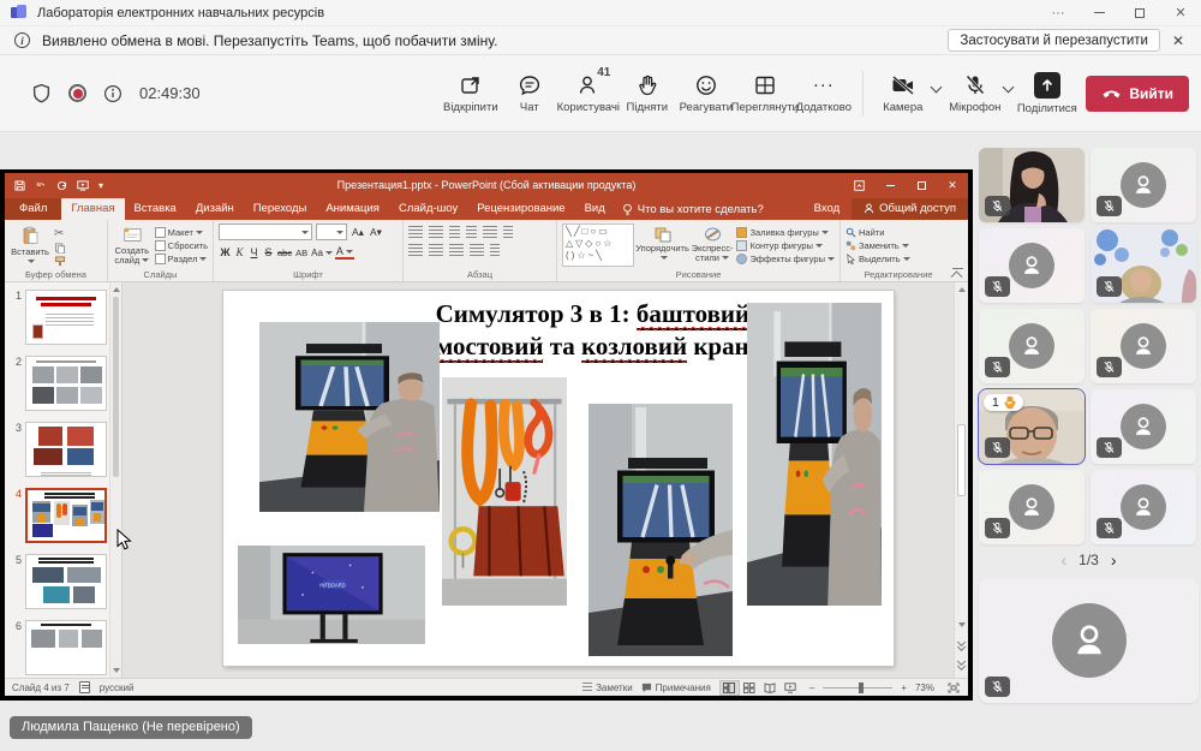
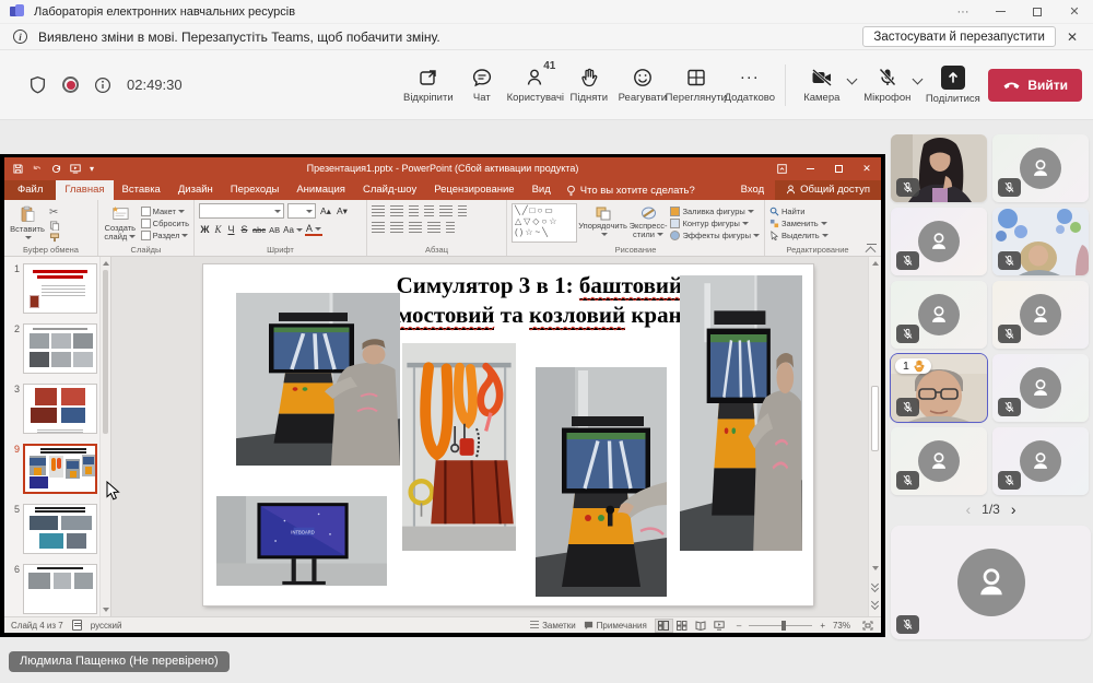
  Лабораторія електронних навчальних ресурсів
  ···
  ✕
  i
- Виявлено обмена в мові. Перезапустіть Teams, щоб побачити зміну.
+ Виявлено зміни в мові. Перезапустіть Teams, щоб побачити зміну.
  Застосувати й перезапустити
  ✕
  02:49:30
  Відкріпити
  Чат
  41
  Користувачі
  Підняти
  Реагувати
  Переглянути
  ···
  Додатково
  Камера
  Мікрофон
  Поділитися
  Вийти
  ▾
  Презентация1.pptx - PowerPoint (Сбой активации продукта)
  ✕
  Файл
  Главная
  Вставка
  Дизайн
  Переходы
  Анимация
  Слайд-шоу
  Рецензирование
  Вид
  Что вы хотите сделать?
  Вход
  Общий доступ
  Вставить
  ✂
  Буфер обмена
  Создать слайд
  Макет
  Сбросить
  Раздел
  Слайды
  А▴
  А▾
  Ж
  К
  Ч
  S
  abc
  АВ
  Aa
  А
  Шрифт
  Абзац
  ╲╱□○▭
  △▽◇○☆
  ()☆~╲
  Упорядочить
  Экспресс-стили
  Заливка фигуры
  Контур фигуры
  Эффекты фигуры
  Рисование
  Найти
  Заменить
  Выделить
  Редактирование
  1
  2
  3
- 4
+ 9
  5
  6
  Симулятор 3 в 1: баштовий
  мостовий та козловий кран
  Слайд 4 из 7
  русский
  Заметки
  Примечания
  –
  +
  73%
  1
  ‹
  1/3
  ›
  Людмила Пащенко (Не перевірено)
